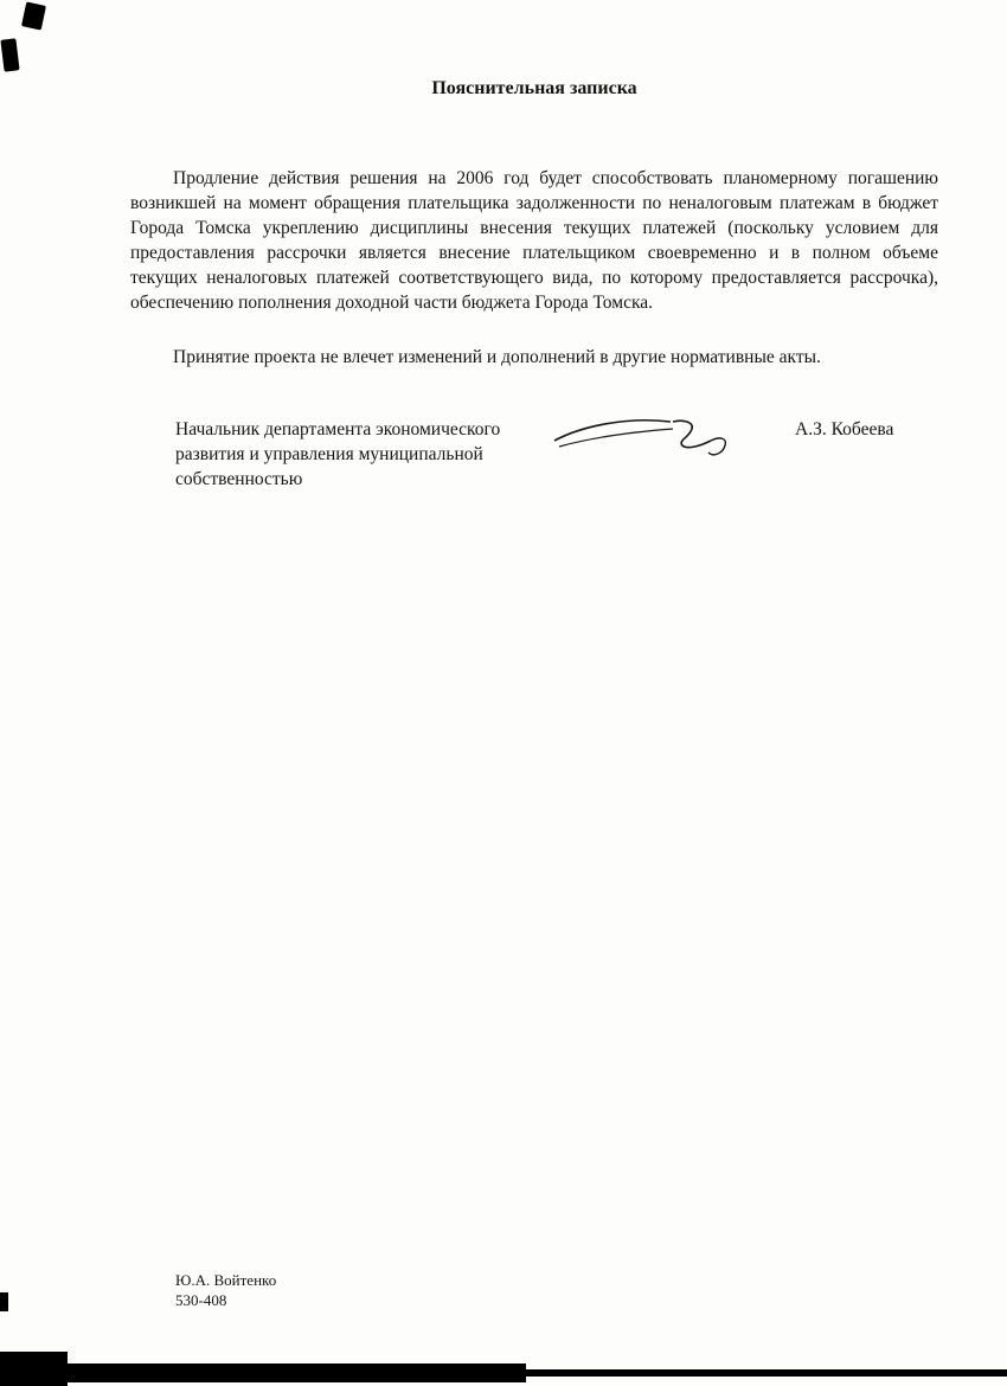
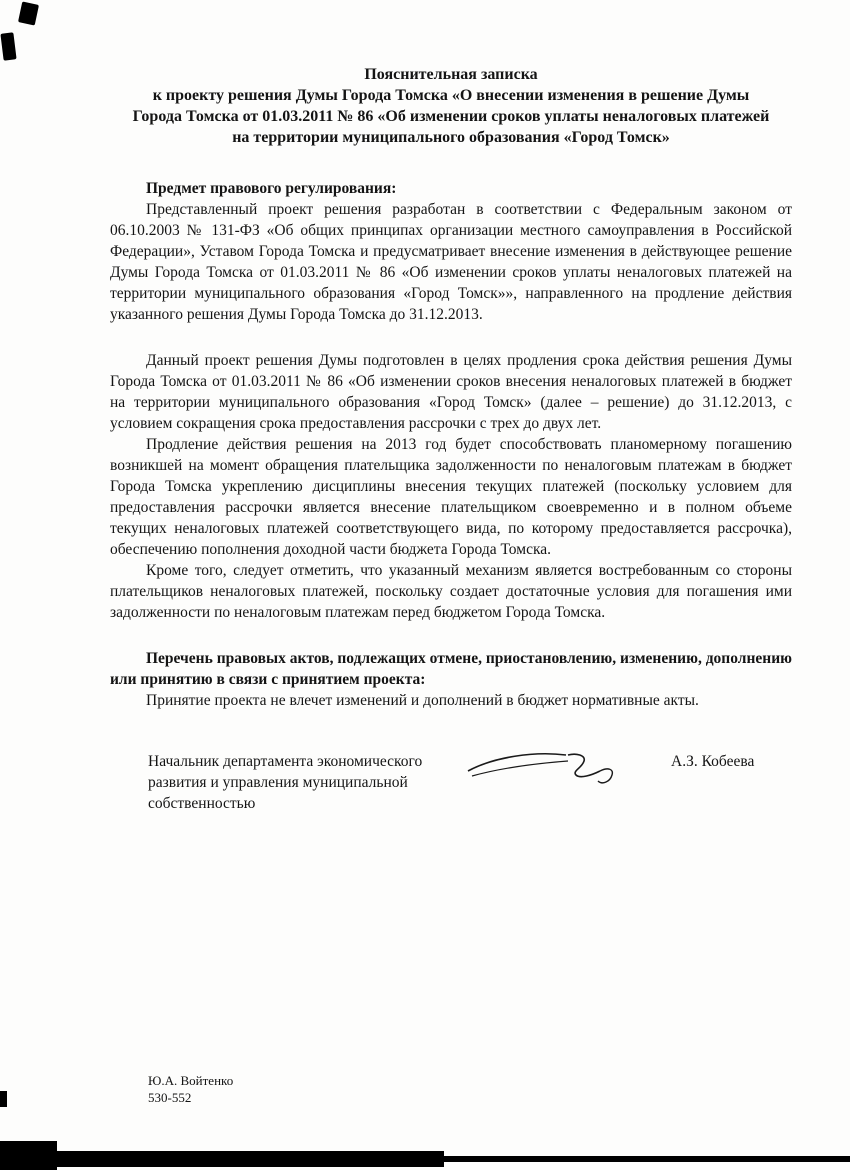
  Пояснительная записка
+ к проекту решения Думы Города Томска «О внесении изменения в решение Думы Города Томска от 01.03.2011 № 86 «Об изменении сроков уплаты неналоговых платежей на территории муниципального образования «Город Томск»
+ Предмет правового регулирования:
+ Представленный проект решения разработан в соответствии с Федеральным законом от 06.10.2003 № 131-ФЗ «Об общих принципах организации местного самоуправления в Российской Федерации», Уставом Города Томска и предусматривает внесение изменения в действующее решение Думы Города Томска от 01.03.2011 № 86 «Об изменении сроков уплаты неналоговых платежей на территории муниципального образования «Город Томск»», направленного на продление действия указанного решения Думы Города Томска до 31.12.2013.
+ Данный проект решения Думы подготовлен в целях продления срока действия решения Думы Города Томска от 01.03.2011 № 86 «Об изменении сроков внесения неналоговых платежей в бюджет на территории муниципального образования «Город Томск» (далее – решение) до 31.12.2013, с условием сокращения срока предоставления рассрочки с трех до двух лет.
- Продление действия решения на 2006 год будет способствовать планомерному погашению возникшей на момент обращения плательщика задолженности по неналоговым платежам в бюджет Города Томска укреплению дисциплины внесения текущих платежей (поскольку условием для предоставления рассрочки является внесение плательщиком своевременно и в полном объеме текущих неналоговых платежей соответствующего вида, по которому предоставляется рассрочка), обеспечению пополнения доходной части бюджета Города Томска.
+ Продление действия решения на 2013 год будет способствовать планомерному погашению возникшей на момент обращения плательщика задолженности по неналоговым платежам в бюджет Города Томска укреплению дисциплины внесения текущих платежей (поскольку условием для предоставления рассрочки является внесение плательщиком своевременно и в полном объеме текущих неналоговых платежей соответствующего вида, по которому предоставляется рассрочка), обеспечению пополнения доходной части бюджета Города Томска.
+ Кроме того, следует отметить, что указанный механизм является востребованным со стороны плательщиков неналоговых платежей, поскольку создает достаточные условия для погашения ими задолженности по неналоговым платежам перед бюджетом Города Томска.
+ Перечень правовых актов, подлежащих отмене, приостановлению, изменению, дополнению или принятию в связи с принятием проекта:
- Принятие проекта не влечет изменений и дополнений в другие нормативные акты.
+ Принятие проекта не влечет изменений и дополнений в бюджет нормативные акты.
  Начальник департамента экономического развития и управления муниципальной собственностью
  А.З. Кобеева
  Ю.А. Войтенко
- 530-408
+ 530-552
